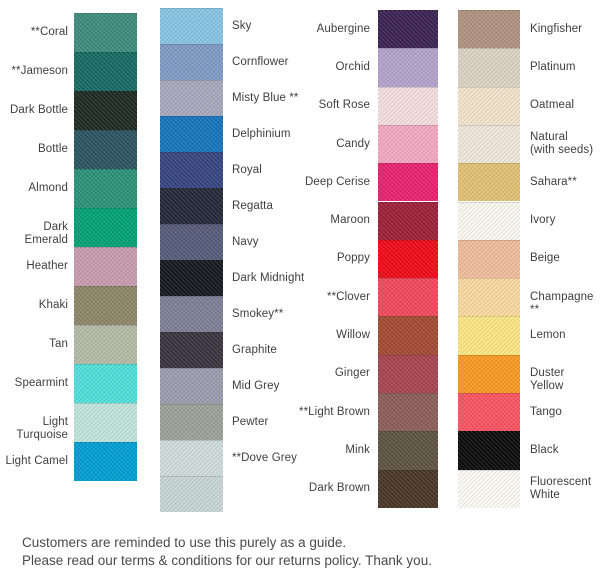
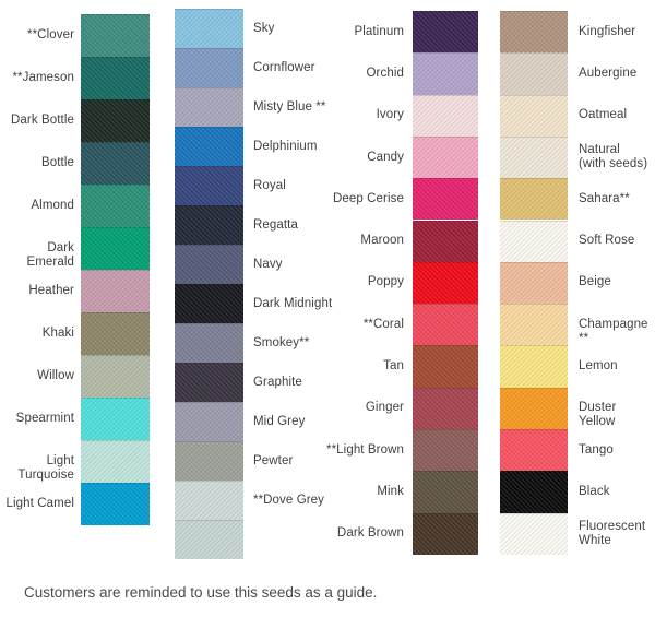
- **Coral
+ **Clover
  **Jameson
  Dark Bottle
  Bottle
  Almond
  Dark Emerald
  Heather
  Khaki
- Tan
+ Willow
  Spearmint
  Light Turquoise
  Light Camel
  Sky
  Cornflower
  Misty Blue **
  Delphinium
  Royal
  Regatta
  Navy
  Dark Midnight
  Smokey**
  Graphite
  Mid Grey
  Pewter
  **Dove Grey
- Aubergine
+ Platinum
  Orchid
- Soft Rose
+ Ivory
  Candy
  Deep Cerise
  Maroon
  Poppy
- **Clover
+ **Coral
- Willow
+ Tan
  Ginger
  **Light Brown
  Mink
  Dark Brown
  Kingfisher
- Platinum
+ Aubergine
  Oatmeal
  Natural
  (with seeds)
  Sahara**
- Ivory
+ Soft Rose
  Beige
  Champagne **
  Lemon
  Duster Yellow
  Tango
  Black
  Fluorescent
  White
- Customers are reminded to use this purely as a guide.
+ Customers are reminded to use this seeds as a guide.
- Please read our terms & conditions for our returns policy. Thank you.
